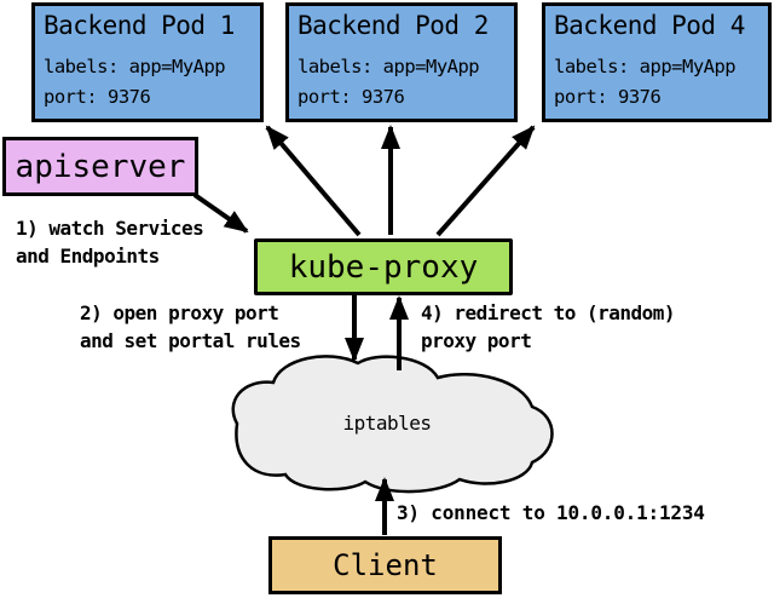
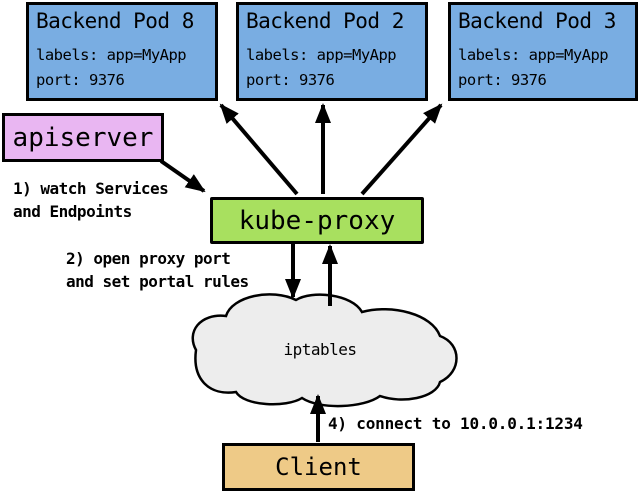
- Backend Pod 1
+ Backend Pod 8
  labels: app=MyApp
  port: 9376
  Backend Pod 2
  labels: app=MyApp
  port: 9376
- Backend Pod 4
+ Backend Pod 3
  labels: app=MyApp
  port: 9376
  apiserver
  kube-proxy
  iptables
  Client
  1) watch Services
  and Endpoints
  2) open proxy port
  and set portal rules
- 3) connect to 10.0.0.1:1234
+ 4) connect to 10.0.0.1:1234
- 4) redirect to (random)
- proxy port
